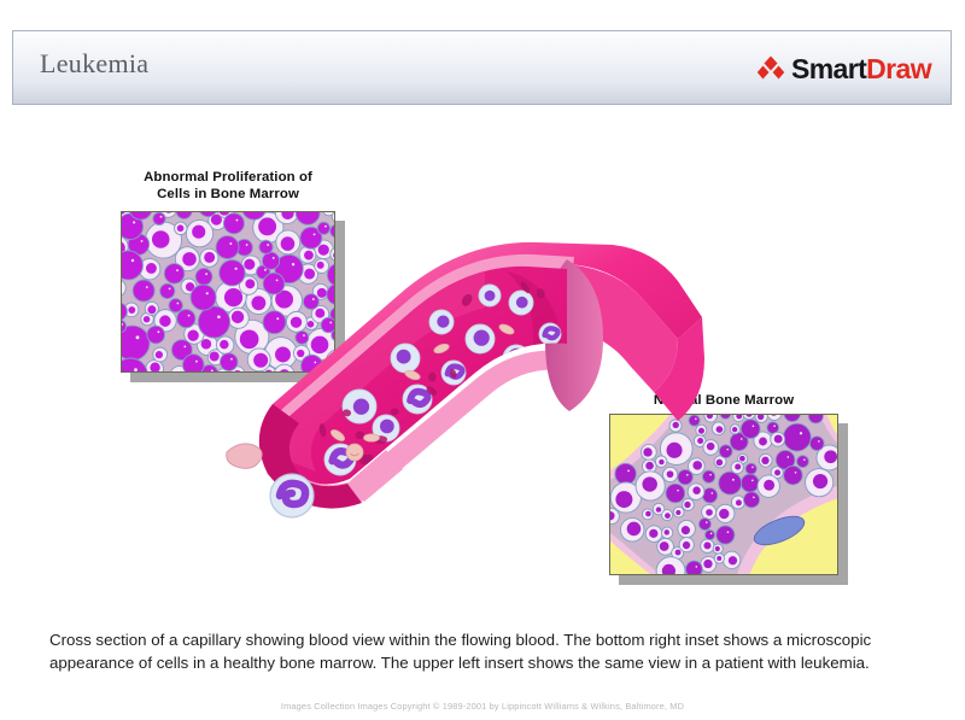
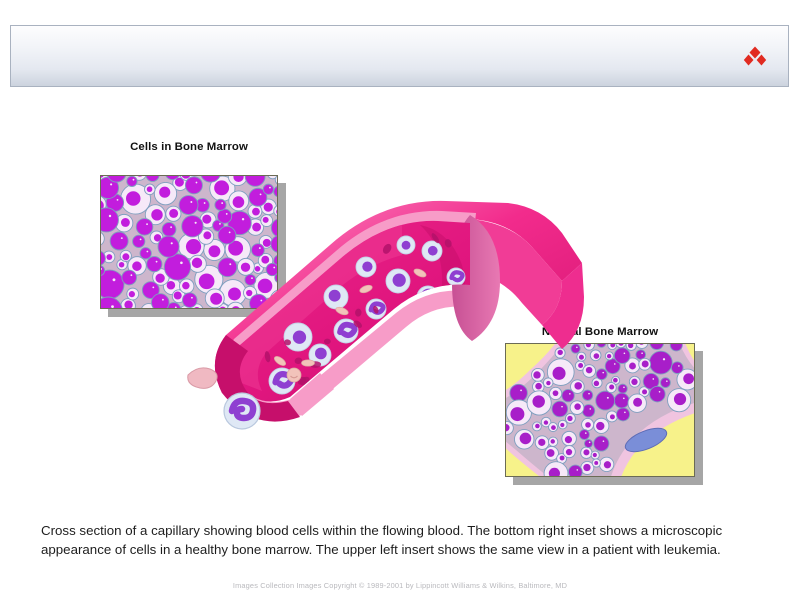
- Leukemia
- SmartDraw
- Abnormal Proliferation of
  Cells in Bone Marrow
  Nl Bone Marrow
- Cross section of a capillary showing blood view within the flowing blood. The bottom right inset shows a microscopic appearance of cells in a healthy bone marrow. The upper left insert shows the same view in a patient with leukemia.
+ Cross section of a capillary showing blood cells within the flowing blood. The bottom right inset shows a microscopic appearance of cells in a healthy bone marrow. The upper left insert shows the same view in a patient with leukemia.
  Images Collection Images Copyright © 1989-2001 by Lippincott Williams & Wilkins, Baltimore, MD
